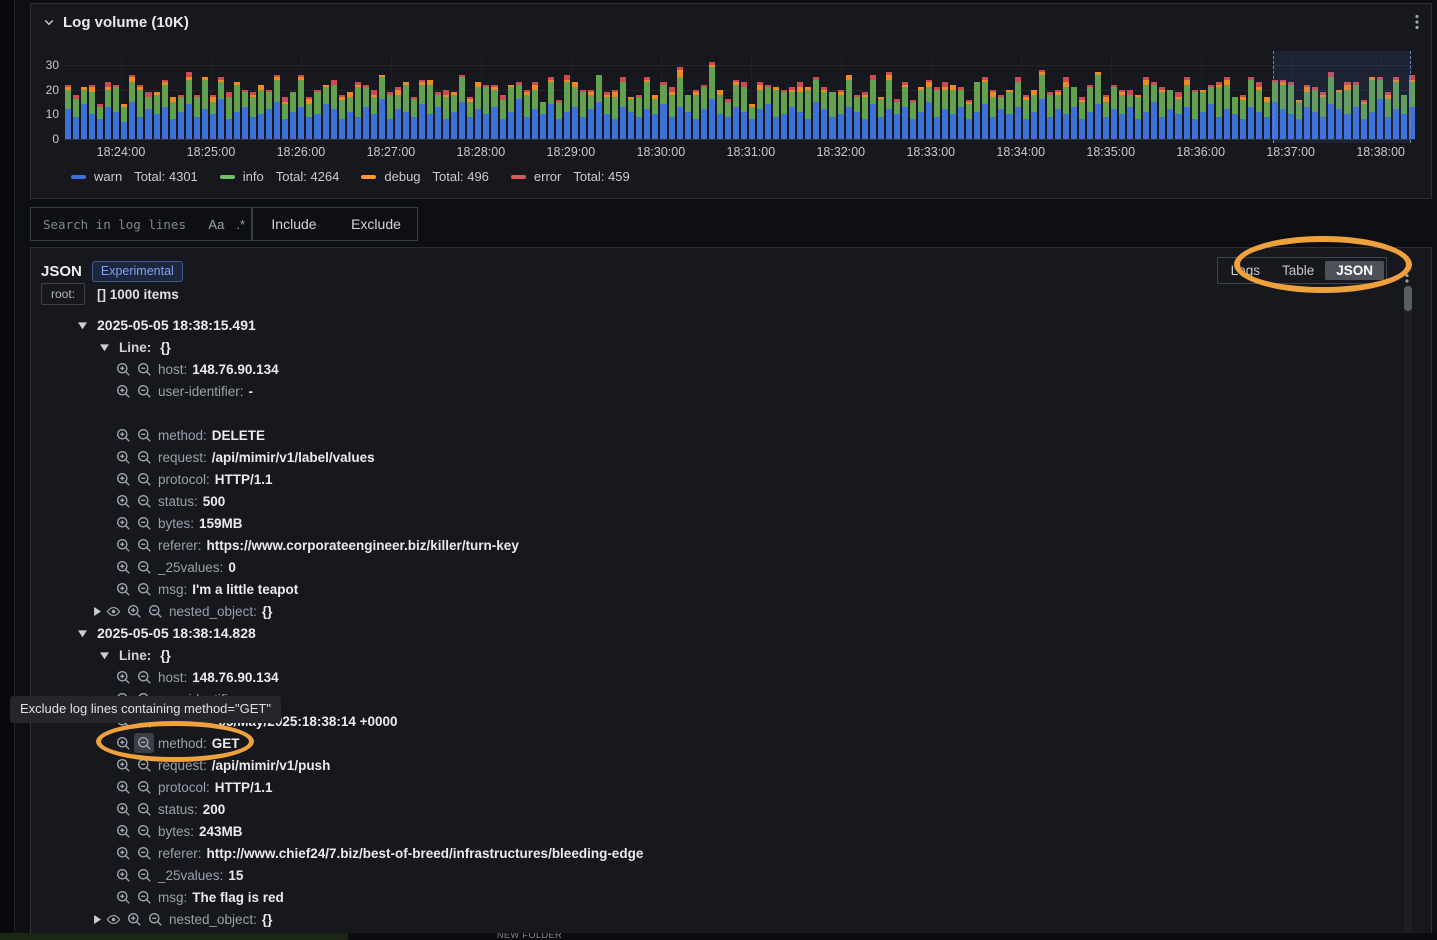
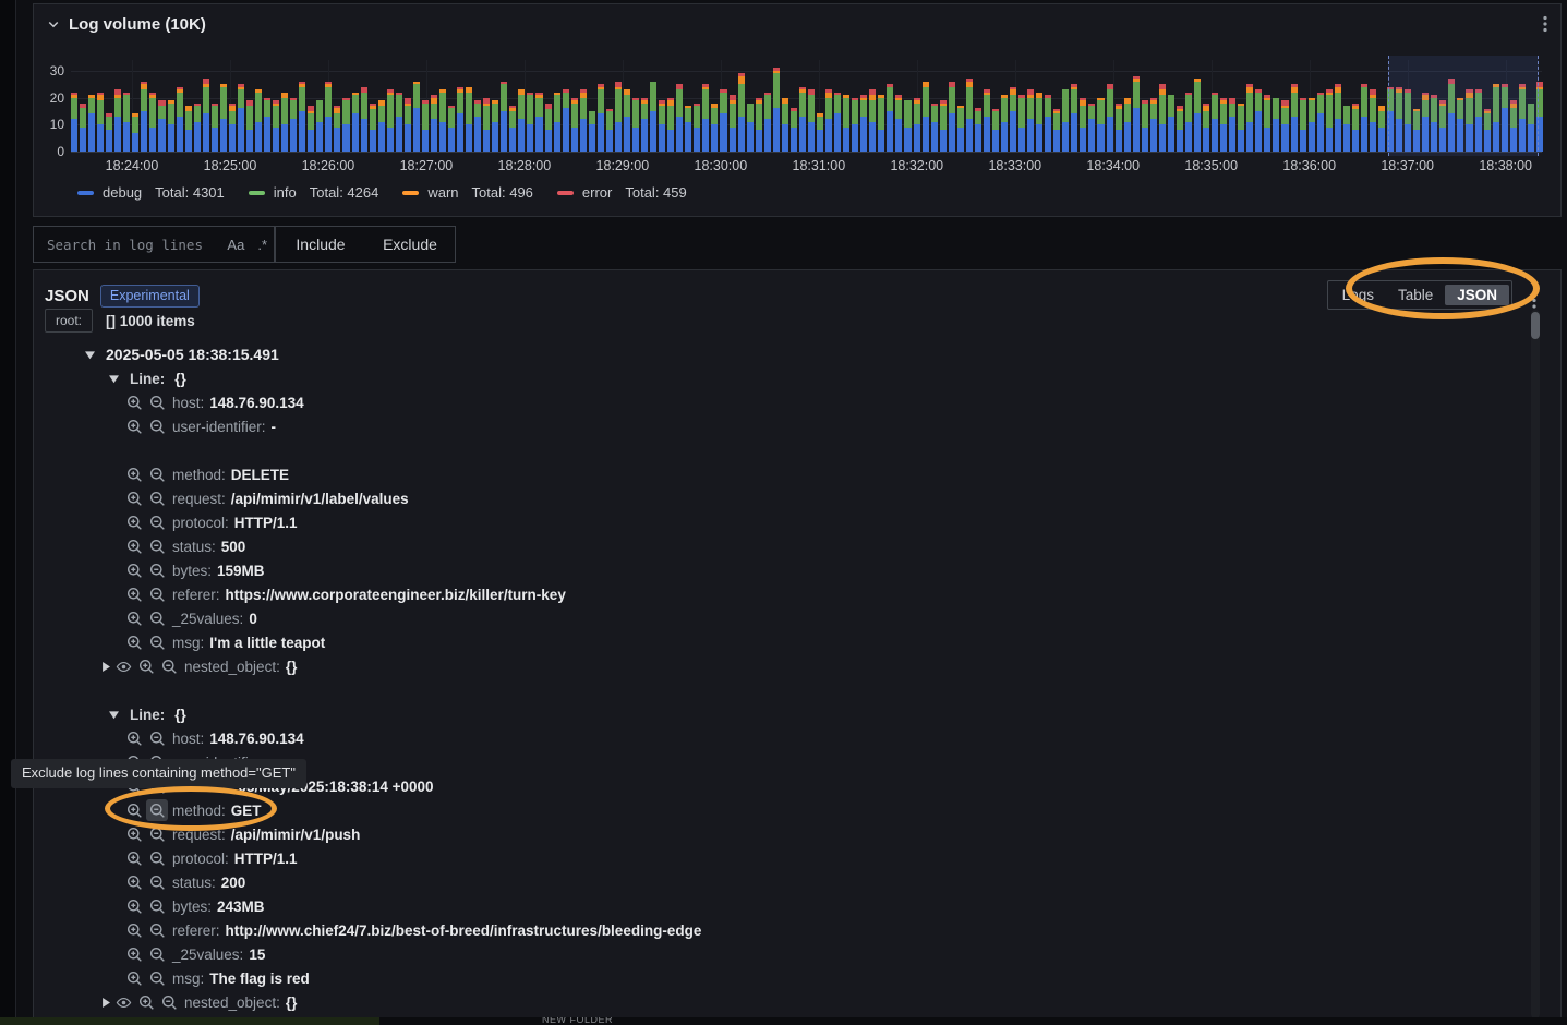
  Log volume (10K)
  30
  20
  10
  0
  18:24:00
  18:25:00
  18:26:00
  18:27:00
  18:28:00
  18:29:00
  18:30:00
  18:31:00
  18:32:00
  18:33:00
  18:34:00
  18:35:00
  18:36:00
  18:37:00
  18:38:00
- warn
+ debug
  Total: 4301
  info
  Total: 4264
- debug
+ warn
  Total: 496
  error
  Total: 459
  Search in log lines
  Aa
  .*
  Include
  Exclude
  JSON
  Experimental
  Logs
  Table
  JSON
  root:
  [] 1000 items
  2025-05-05 18:38:15.491
  Line:
  {}
  host:
  148.76.90.134
  user-identifier:
  -
  method:
  DELETE
  request:
  /api/mimir/v1/label/values
  protocol:
  HTTP/1.1
  status:
  500
  bytes:
  159MB
  referer:
  https://www.corporateengineer.biz/killer/turn-key
  _25values:
  0
  msg:
  I'm a little teapot
  nested_object:
  {}
- 2025-05-05 18:38:14.828
  Line:
  {}
  host:
  148.76.90.134
  method:
  GET
  request:
  /api/mimir/v1/push
  protocol:
  HTTP/1.1
  status:
  200
  bytes:
  243MB
  referer:
  http://www.chief24/7.biz/best-of-breed/infrastructures/bleeding-edge
  _25values:
  15
  msg:
  The flag is red
  nested_object:
  {}
  Exclude log lines containing method="GET"
  NEW FOLDER
